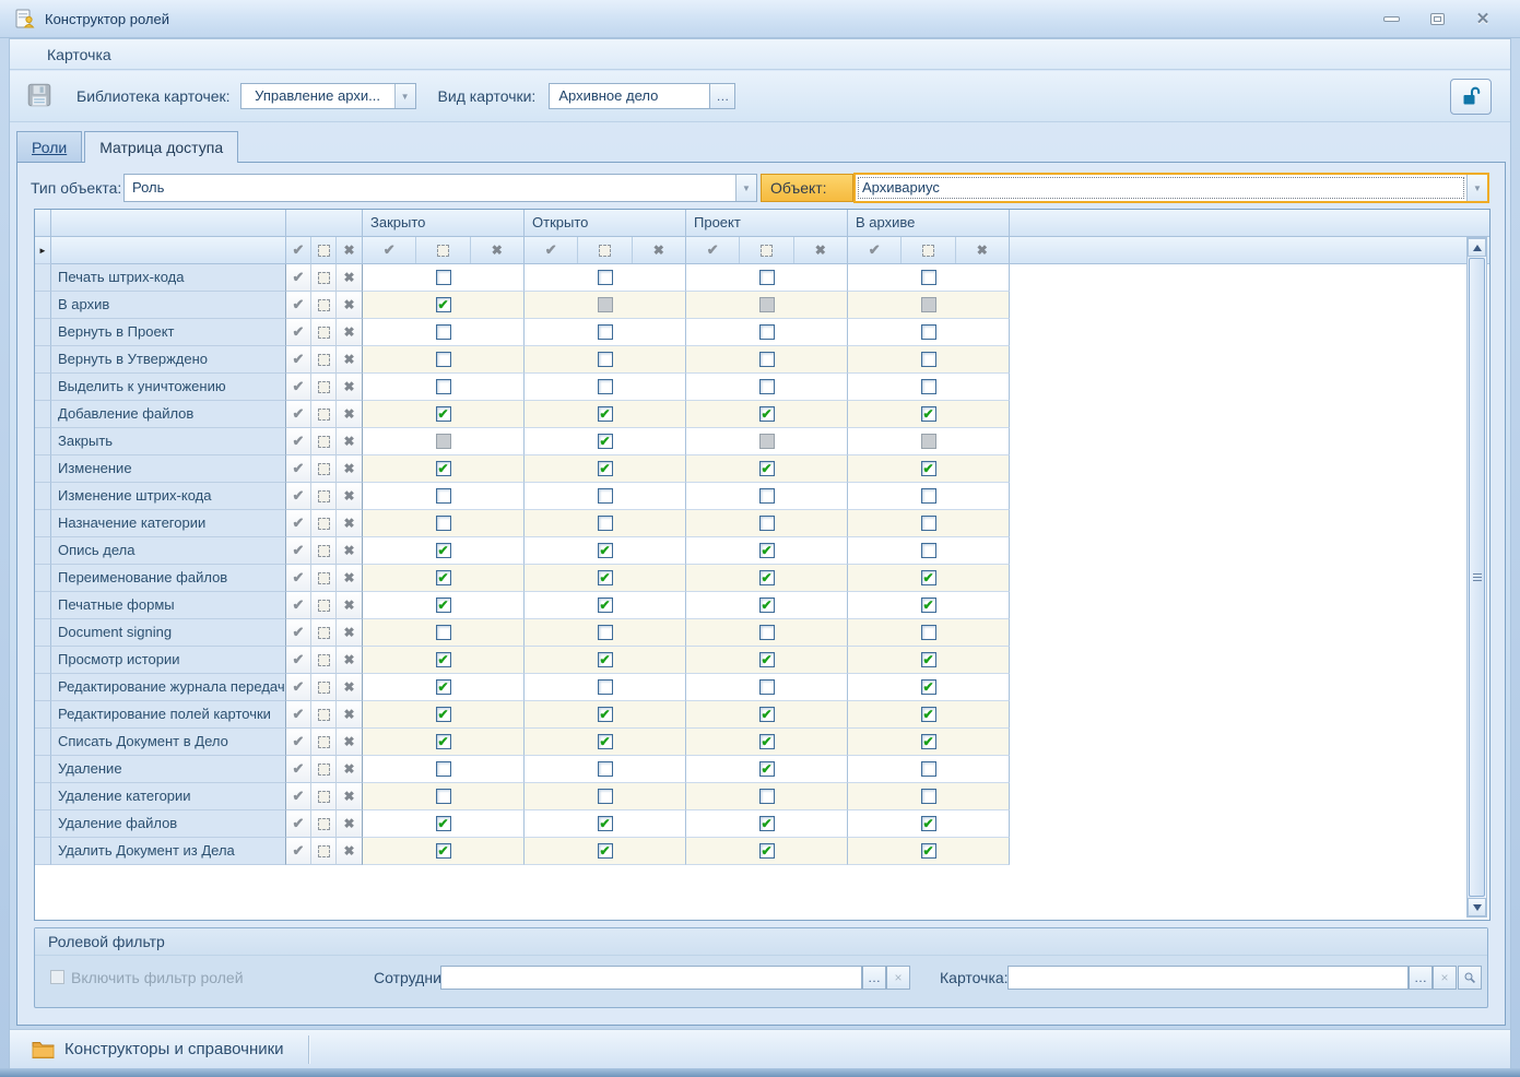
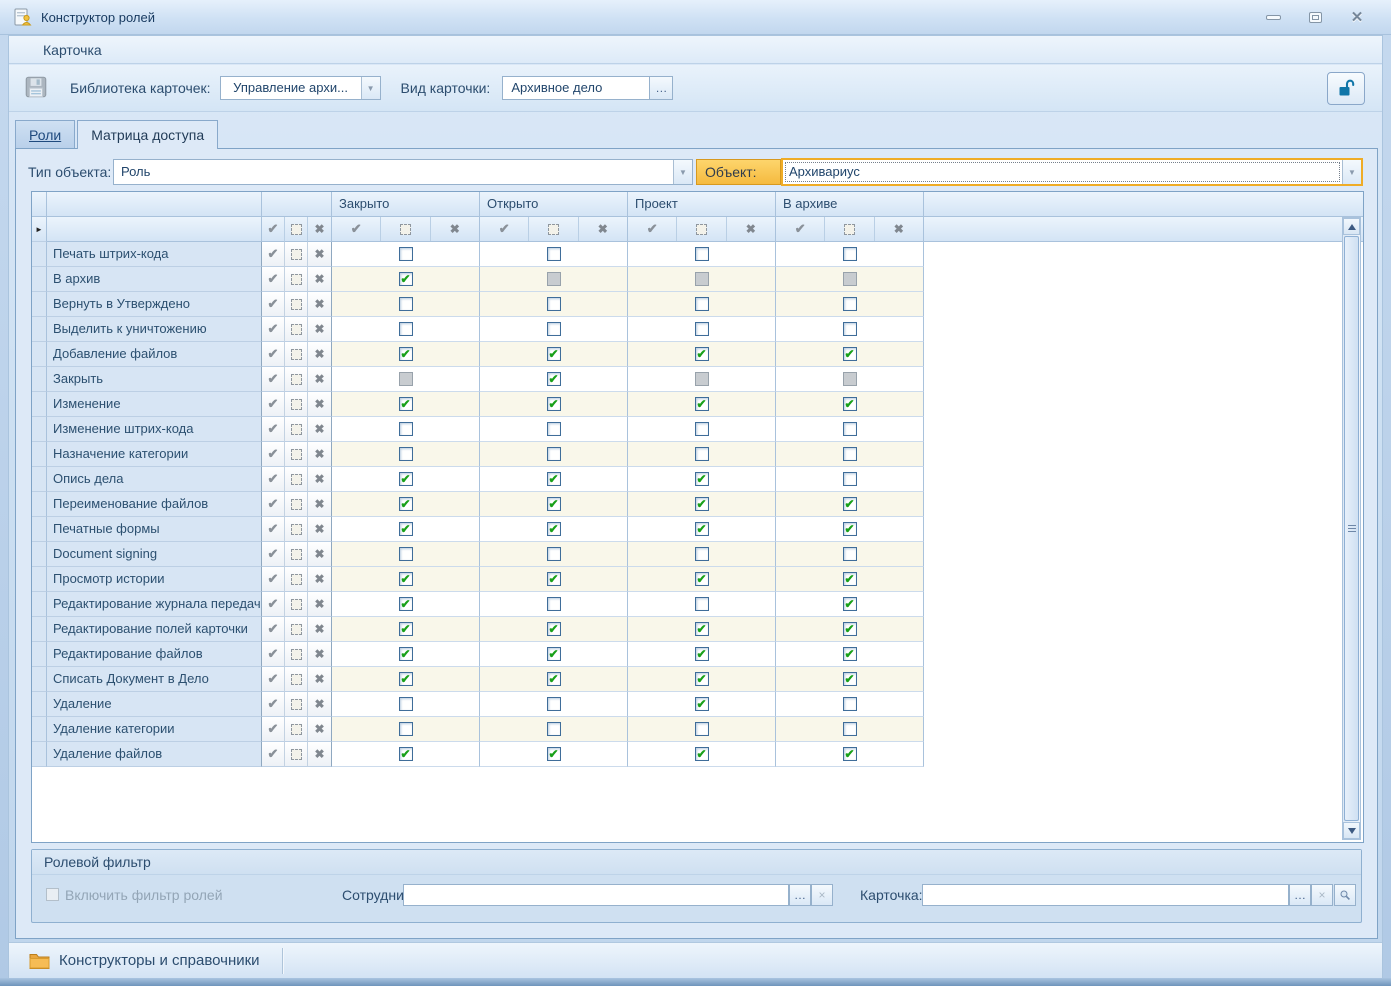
  Конструктор ролей
  ✕
  Карточка
  Библиотека карточек:
  Управление архи...
  ▼
  Вид карточки:
  Архивное дело
  …
  Роли
  Матрица доступа
  Тип объекта:
  Роль
  ▼
  Объект:
  Архивариус
  ▼
  Закрыто
  Открыто
  Проект
  В архиве
  ►
  Печать штрих-кода
  В архив
- Вернуть в Проект
  Вернуть в Утверждено
  Выделить к уничтожению
  Добавление файлов
  Закрыть
  Изменение
  Изменение штрих-кода
  Назначение категории
  Опись дела
  Переименование файлов
  Печатные формы
  Document signing
  Просмотр истории
  Редактирование журнала передач
  Редактирование полей карточки
+ Редактирование файлов
  Списать Документ в Дело
  Удаление
  Удаление категории
  Удаление файлов
- Удалить Документ из Дела
  Ролевой фильтр
  Включить фильтр ролей
  Сотрудни
  …
  ×
  Карточка:
  …
  ×
  Конструкторы и справочники
